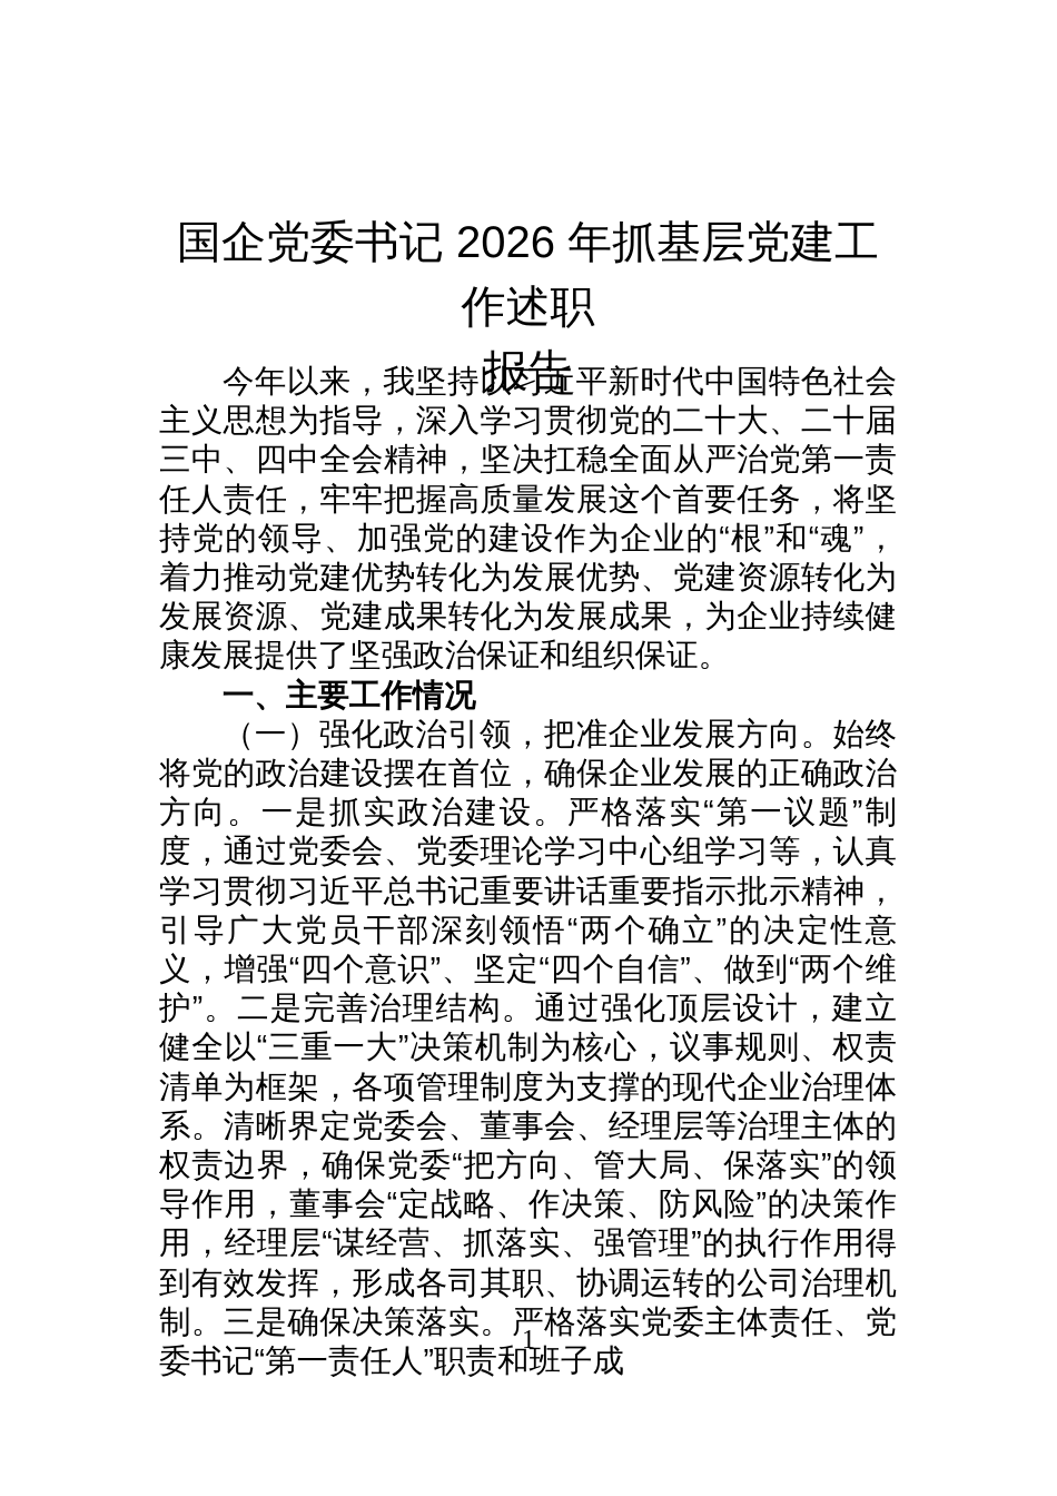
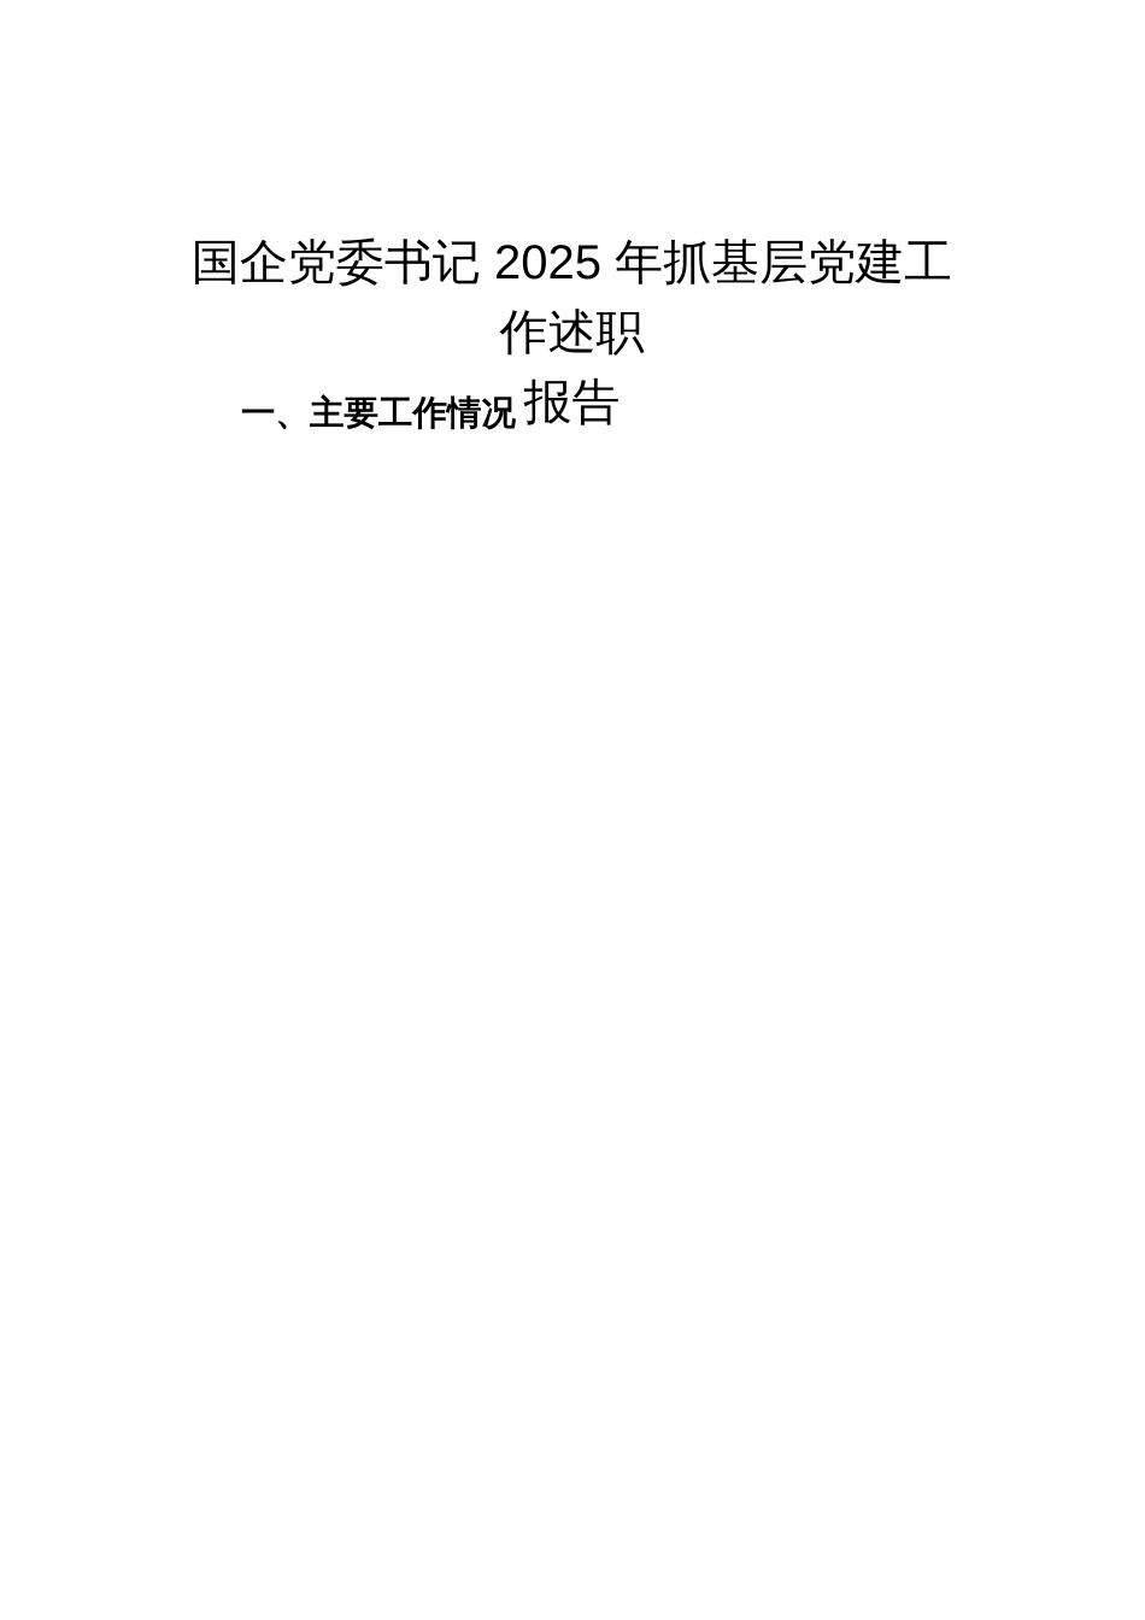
- 国企党委书记 2026 年抓基层党建工作述职
+ 国企党委书记 2025 年抓基层党建工作述职
  报告
- 今年以来，我坚持以习近平新时代中国特色社会主义思想为指导，深入学习贯彻党的二十大、二十届三中、四中全会精神，坚决扛稳全面从严治党第一责任人责任，牢牢把握高质量发展这个首要任务，将坚持党的领导、加强党的建设作为企业的“根”和“魂”，着力推动党建优势转化为发展优势、党建资源转化为发展资源、党建成果转化为发展成果，为企业持续健康发展提供了坚强政治保证和组织保证。
  一、主要工作情况
- （一）强化政治引领，把准企业发展方向。始终将党的政治建设摆在首位，确保企业发展的正确政治方向。一是抓实政治建设。严格落实“第一议题”制度，通过党委会、党委理论学习中心组学习等，认真学习贯彻习近平总书记重要讲话重要指示批示精神，引导广大党员干部深刻领悟“两个确立”的决定性意义，增强“四个意识”、坚定“四个自信”、做到“两个维护”。二是完善治理结构。通过强化顶层设计，建立健全以“三重一大”决策机制为核心，议事规则、权责清单为框架，各项管理制度为支撑的现代企业治理体系。清晰界定党委会、董事会、经理层等治理主体的权责边界，确保党委“把方向、管大局、保落实”的领导作用，董事会“定战略、作决策、防风险”的决策作用，经理层“谋经营、抓落实、强管理”的执行作用得到有效发挥，形成各司其职、协调运转的公司治理机制。三是确保决策落实。严格落实党委主体责任、党委书记“第一责任人”职责和班子成
- 1
